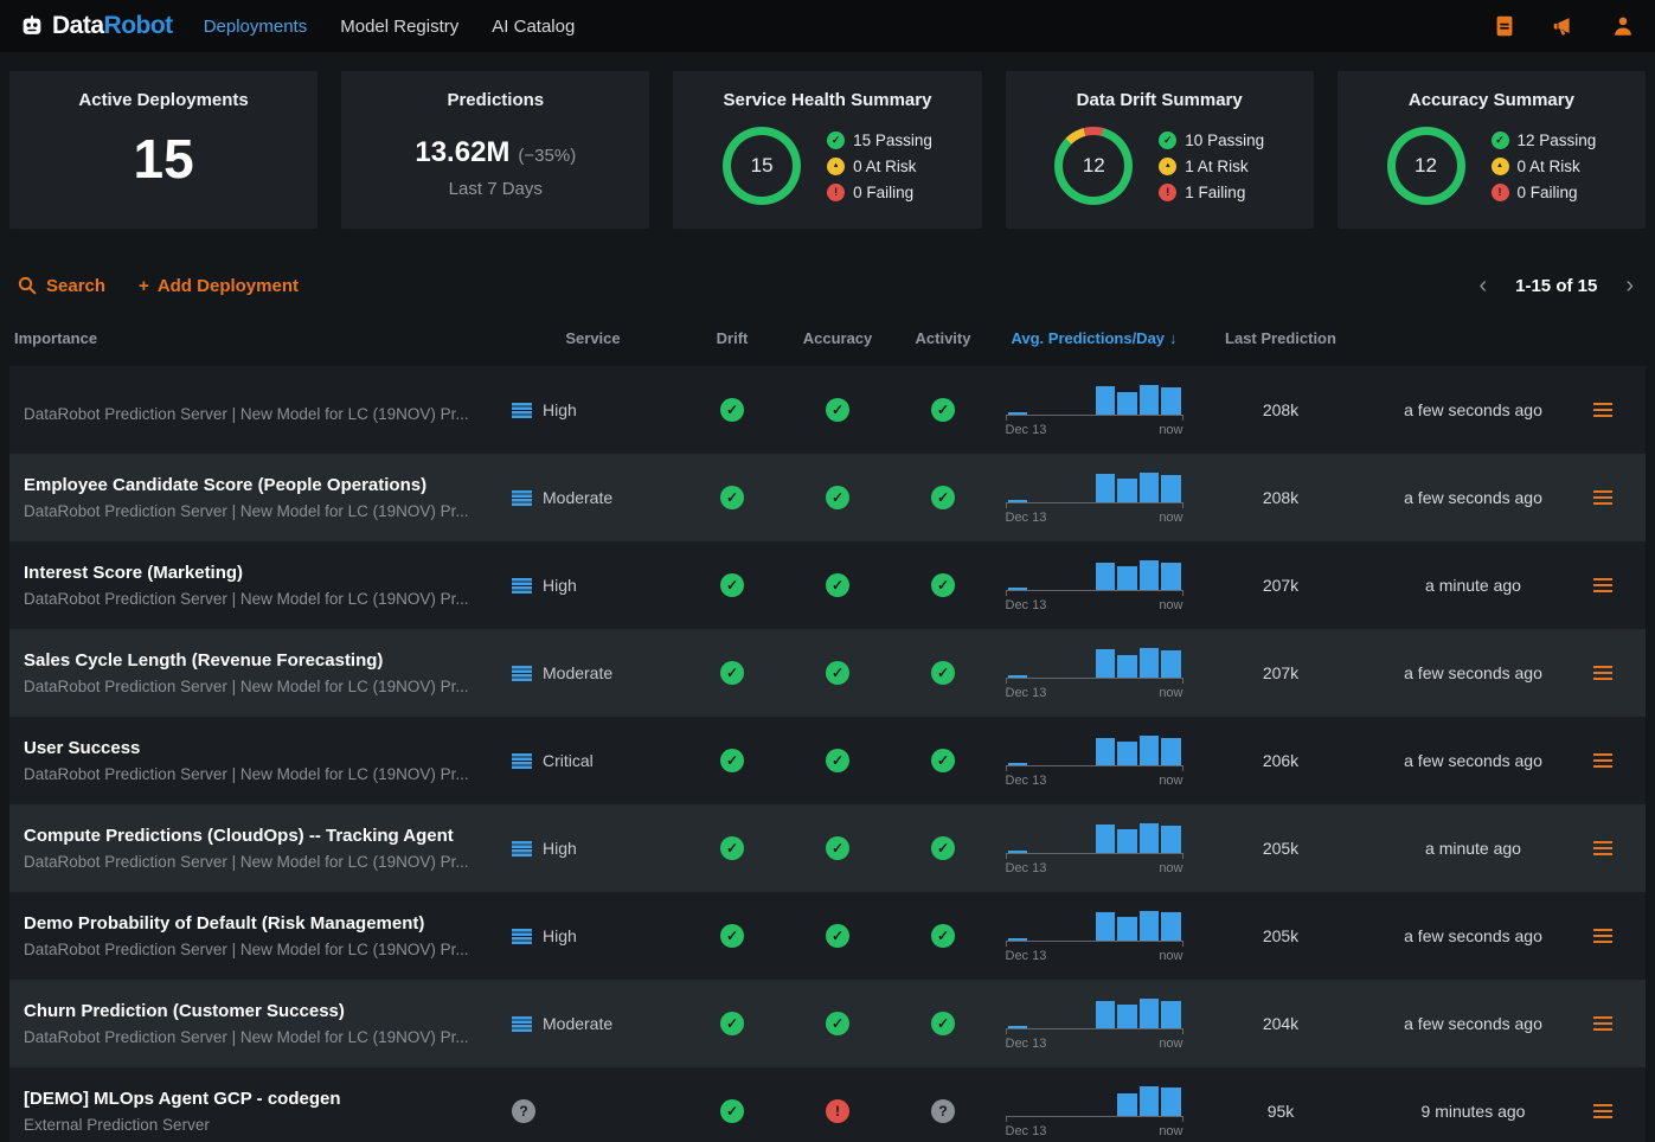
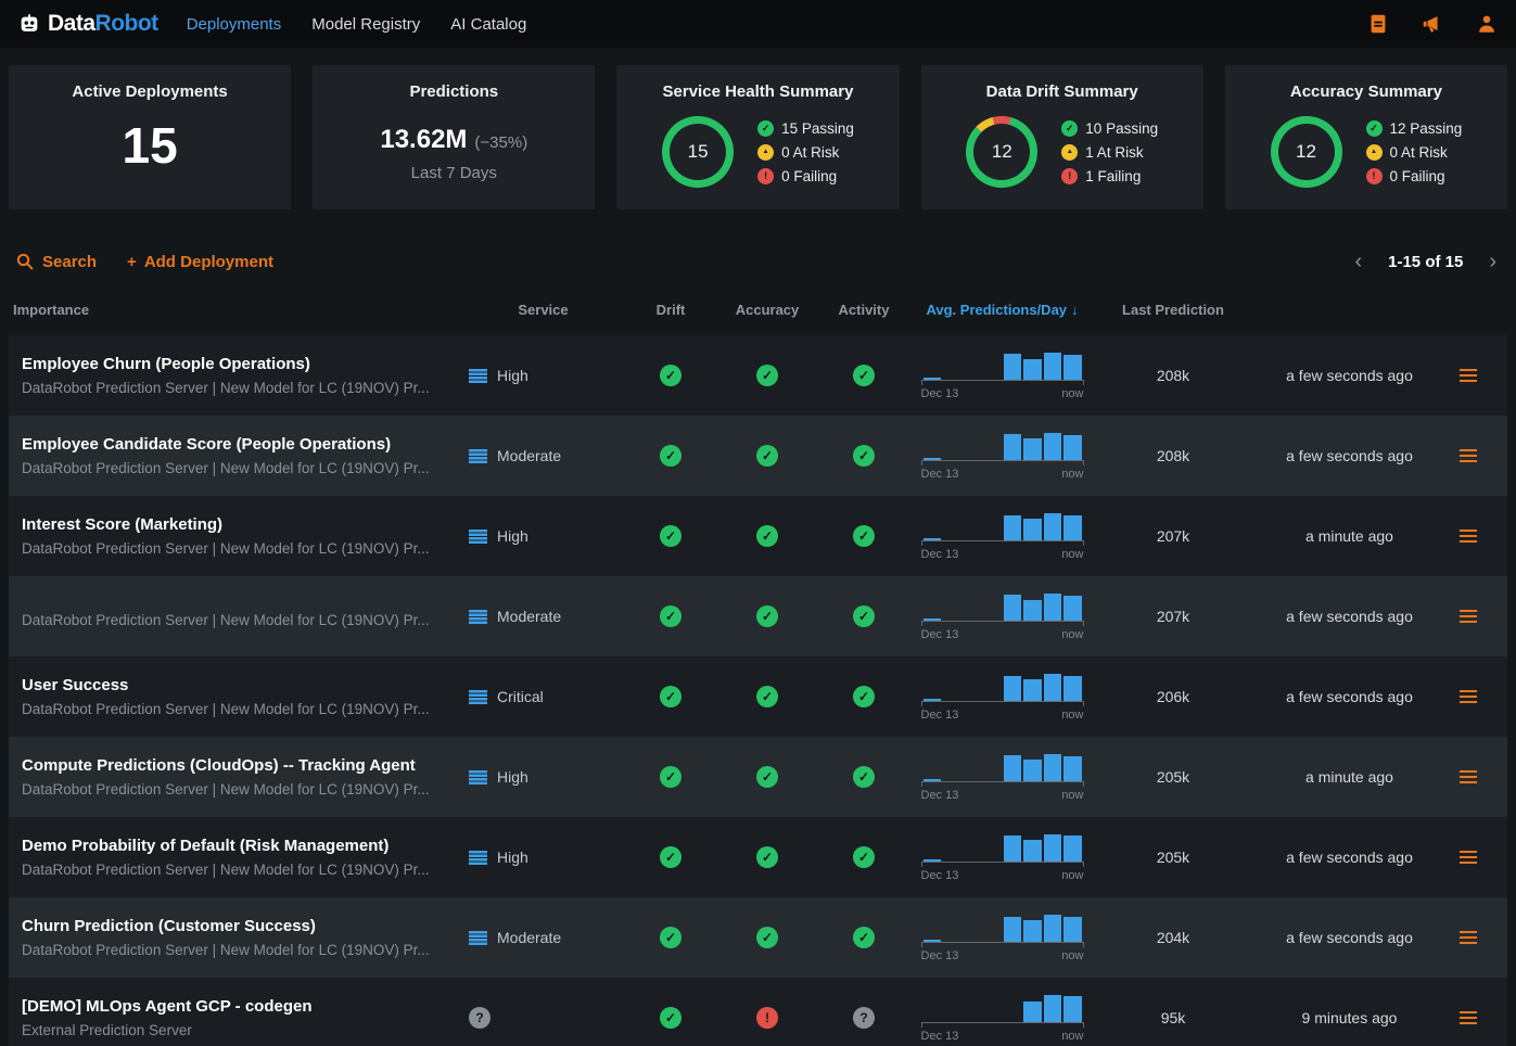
  DataRobot
  Deployments
  Model Registry
  AI Catalog
  Active Deployments
  15
  Predictions
  13.62M
  (−35%)
  Last 7 Days
  Service Health Summary
  15
  ✓
  15 Passing
  0 At Risk
  !
  0 Failing
  Data Drift Summary
  12
  ✓
  10 Passing
  1 At Risk
  !
  1 Failing
  Accuracy Summary
  12
  ✓
  12 Passing
  0 At Risk
  !
  0 Failing
  Search
  +
  Add Deployment
  ‹
  1-15 of 15
  ›
  Importance
  Service
  Drift
  Accuracy
  Activity
  Avg. Predictions/Day ↓
  Last Prediction
+ Employee Churn (People Operations)
  DataRobot Prediction Server | New Model for LC (19NOV) Pr...
  High
  ✓
  ✓
  ✓
  Dec 13
  now
  208k
  a few seconds ago
  Employee Candidate Score (People Operations)
  DataRobot Prediction Server | New Model for LC (19NOV) Pr...
  Moderate
  ✓
  ✓
  ✓
  Dec 13
  now
  208k
  a few seconds ago
  Interest Score (Marketing)
  DataRobot Prediction Server | New Model for LC (19NOV) Pr...
  High
  ✓
  ✓
  ✓
  Dec 13
  now
  207k
  a minute ago
- Sales Cycle Length (Revenue Forecasting)
  DataRobot Prediction Server | New Model for LC (19NOV) Pr...
  Moderate
  ✓
  ✓
  ✓
  Dec 13
  now
  207k
  a few seconds ago
  User Success
  DataRobot Prediction Server | New Model for LC (19NOV) Pr...
  Critical
  ✓
  ✓
  ✓
  Dec 13
  now
  206k
  a few seconds ago
  Compute Predictions (CloudOps) -- Tracking Agent
  DataRobot Prediction Server | New Model for LC (19NOV) Pr...
  High
  ✓
  ✓
  ✓
  Dec 13
  now
  205k
  a minute ago
  Demo Probability of Default (Risk Management)
  DataRobot Prediction Server | New Model for LC (19NOV) Pr...
  High
  ✓
  ✓
  ✓
  Dec 13
  now
  205k
  a few seconds ago
  Churn Prediction (Customer Success)
  DataRobot Prediction Server | New Model for LC (19NOV) Pr...
  Moderate
  ✓
  ✓
  ✓
  Dec 13
  now
  204k
  a few seconds ago
  [DEMO] MLOps Agent GCP - codegen
  External Prediction Server
  ?
  ✓
  !
  ?
  Dec 13
  now
  95k
  9 minutes ago
